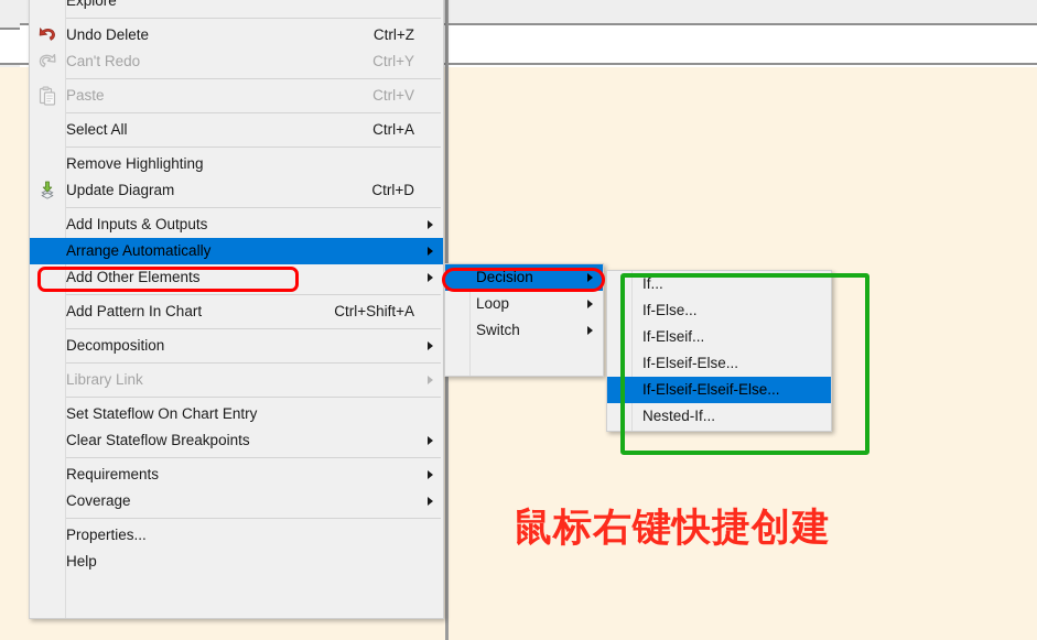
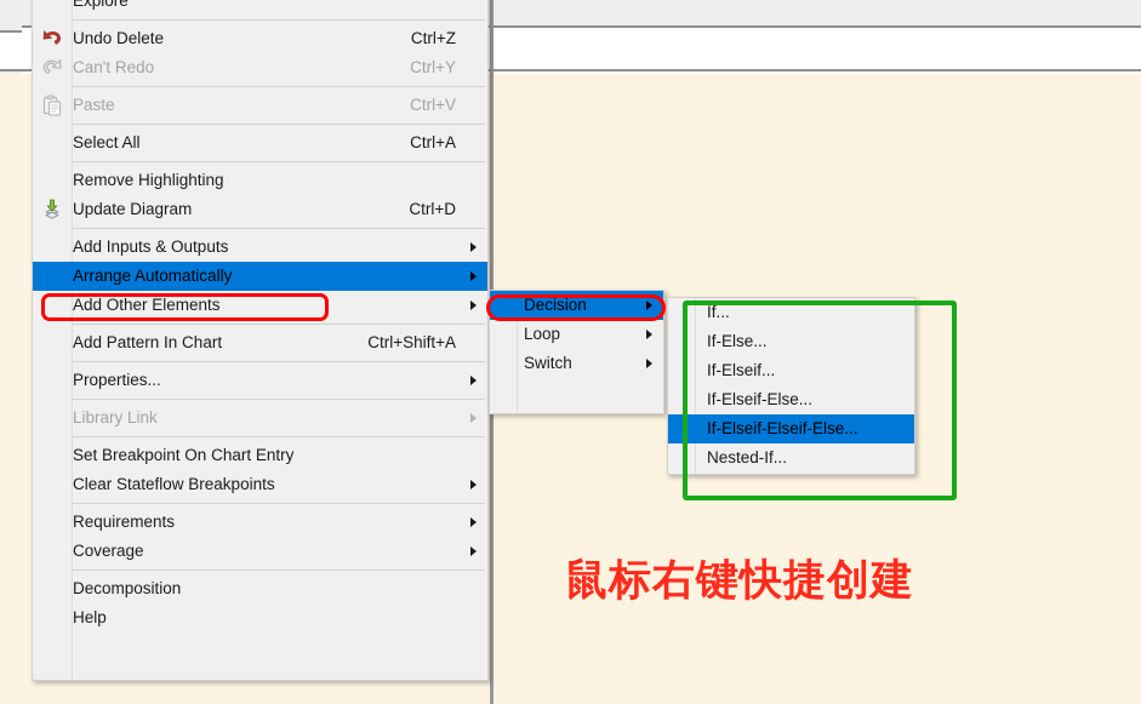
  Explore
  Undo Delete
  Ctrl+Z
  Can't Redo
  Ctrl+Y
  Paste
  Ctrl+V
  Select All
  Ctrl+A
  Remove Highlighting
  Update Diagram
  Ctrl+D
  Add Inputs & Outputs
  Arrange Automatically
  Add Other Elements
  Add Pattern In Chart
  Ctrl+Shift+A
- Decomposition
+ Properties...
  Library Link
- Set Stateflow On Chart Entry
+ Set Breakpoint On Chart Entry
  Clear Stateflow Breakpoints
  Requirements
  Coverage
- Properties...
+ Decomposition
  Help
  Decision
  Loop
  Switch
  If...
  If-Else...
  If-Elseif...
  If-Elseif-Else...
  If-Elseif-Elseif-Else...
  Nested-If...
  鼠标右键快捷创建
